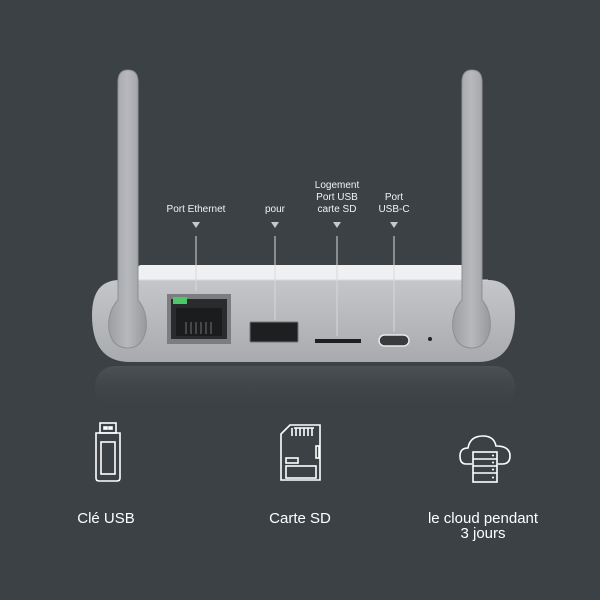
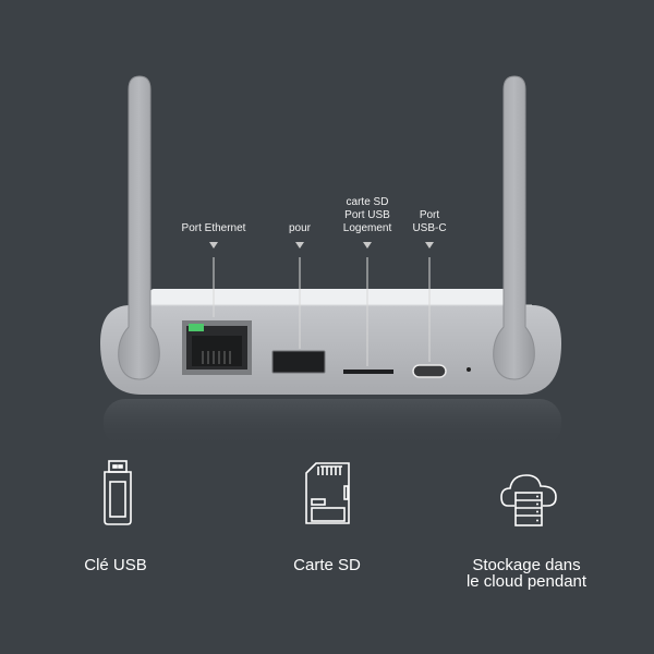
  Port Ethernet
  pour
- Logement
+ carte SD
  Port USB
- carte SD
+ Logement
  Port
  USB-C
  Clé USB
  Carte SD
+ Stockage dans
  le cloud pendant
- 3 jours
